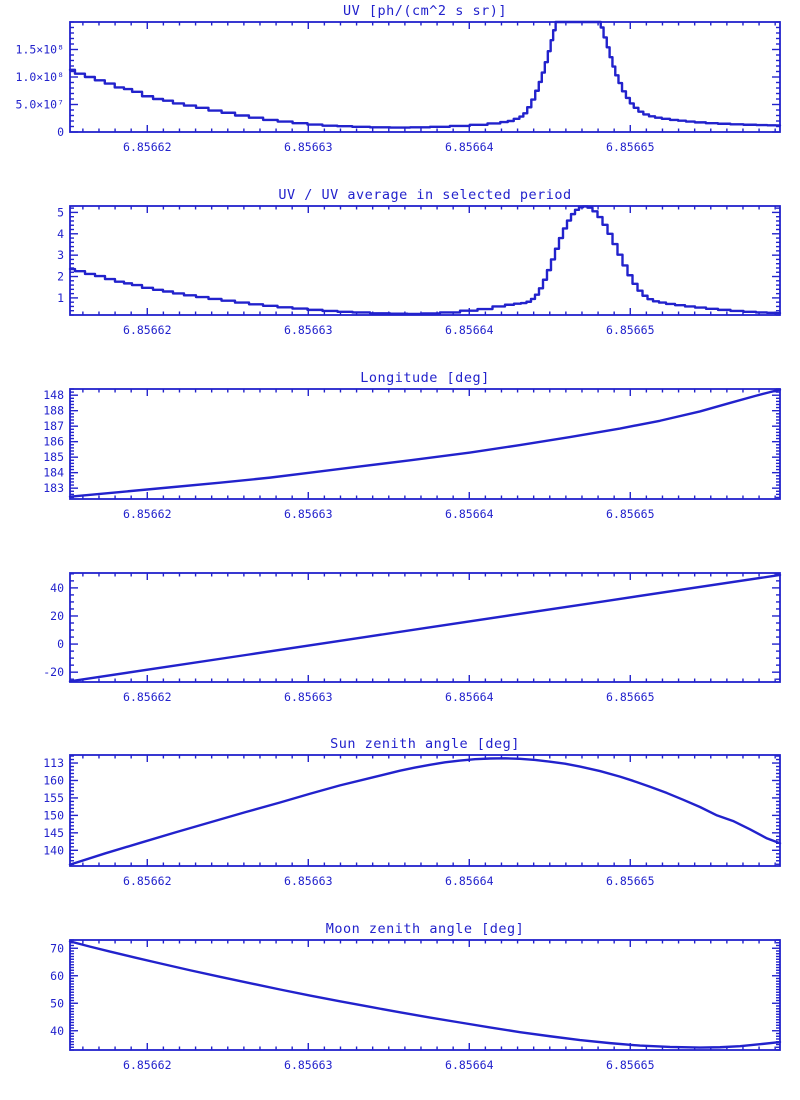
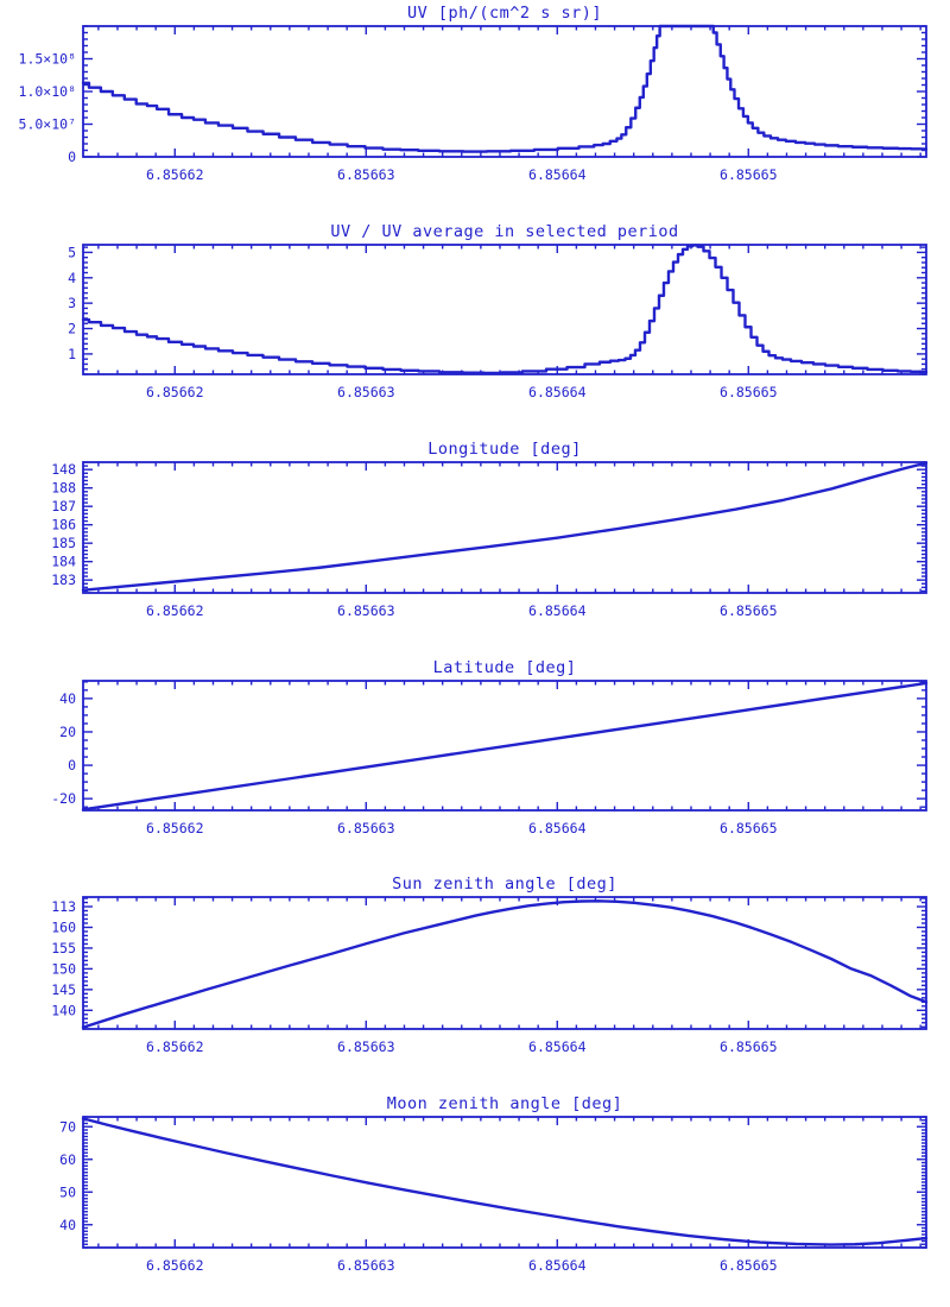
  UV [ph/(cm^2 s sr)]
  UV / UV average in selected period
  Longitude [deg]
+ Latitude [deg]
  Sun zenith angle [deg]
  Moon zenith angle [deg]
  6.85662
  6.85663
  6.85664
  6.85665
  0
  5.0×10⁷
  1.0×10⁸
  1.5×10⁸
  6.85662
  6.85663
  6.85664
  6.85665
  1
  2
  3
  4
  5
  6.85662
  6.85663
  6.85664
  6.85665
  183
  184
  185
  186
  187
  188
  148
  6.85662
  6.85663
  6.85664
  6.85665
  -20
  0
  20
  40
  6.85662
  6.85663
  6.85664
  6.85665
  140
  145
  150
  155
  160
  113
  6.85662
  6.85663
  6.85664
  6.85665
  40
  50
  60
  70
